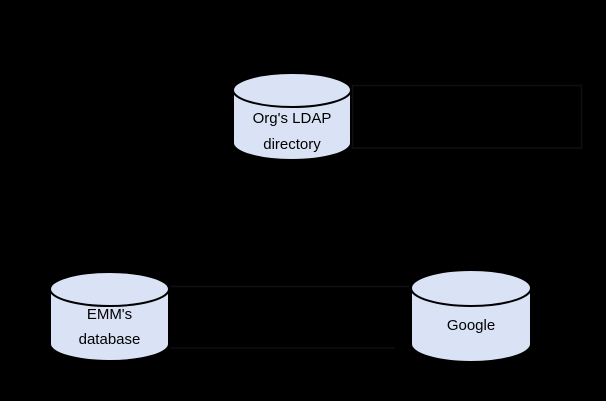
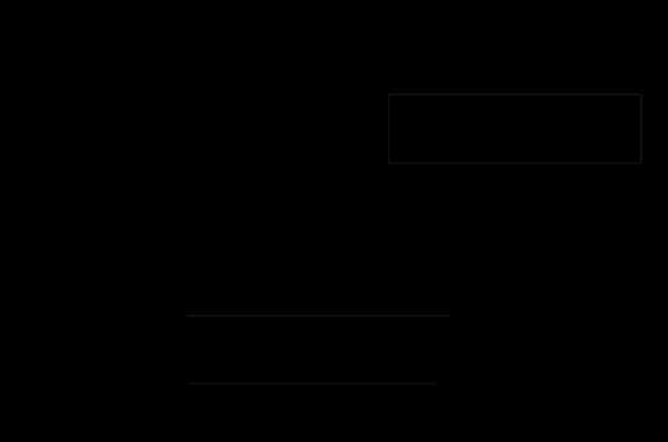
- Org's LDAP
- directory
- EMM's
- database
- Google
